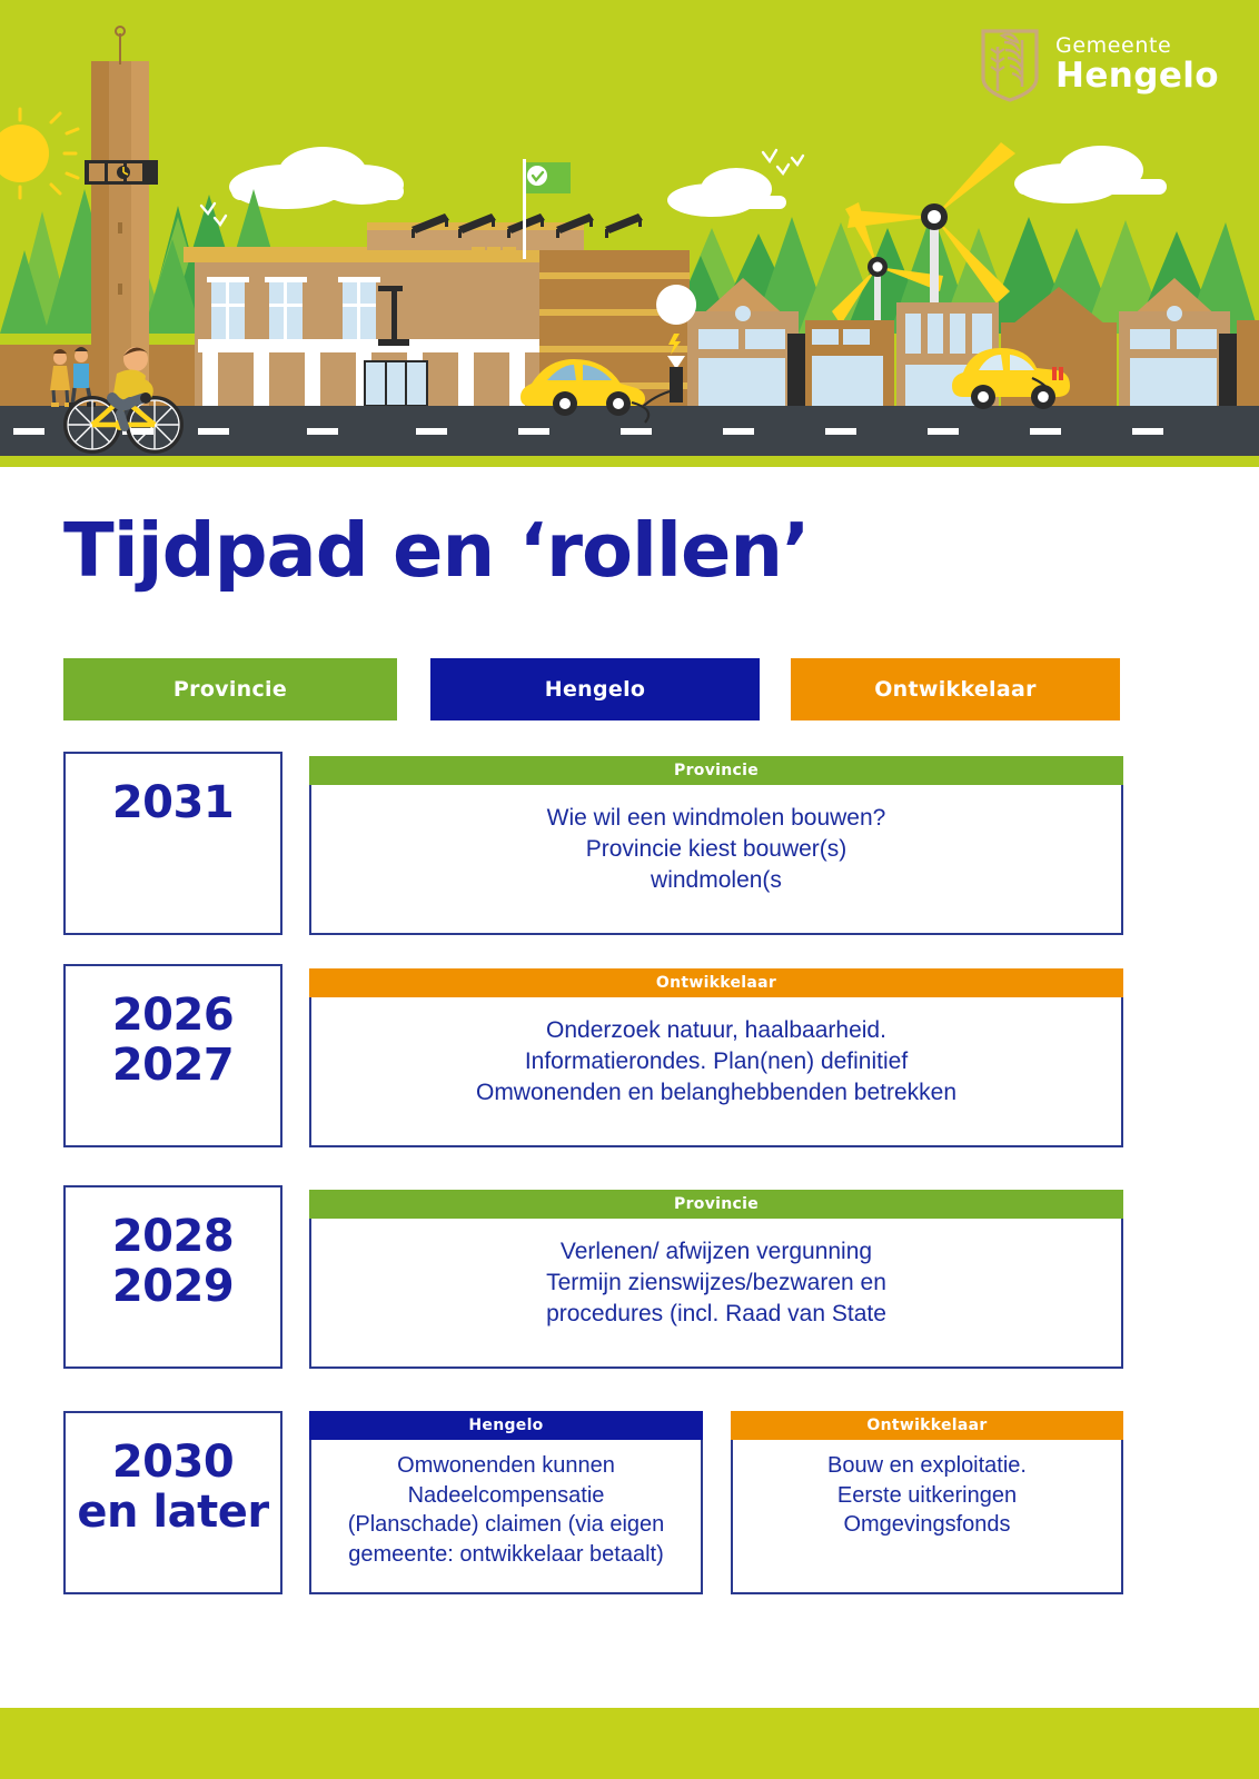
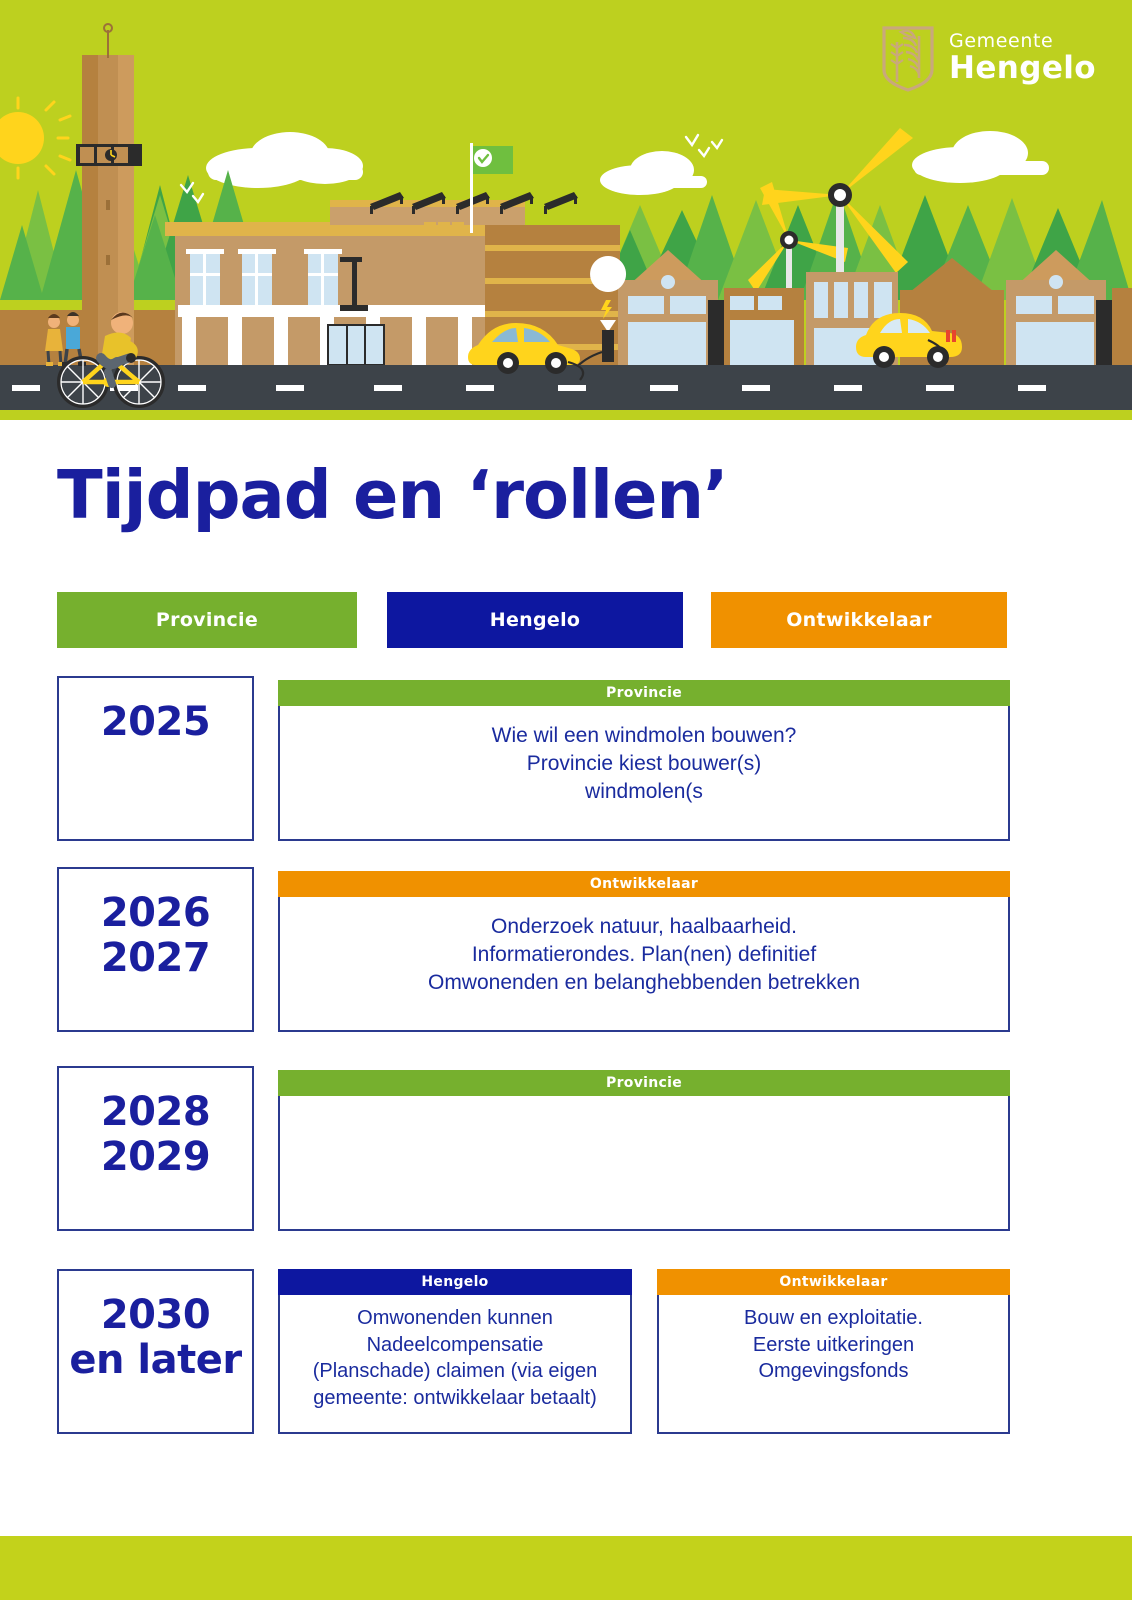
  Gemeente
  Hengelo
  Tijdpad en ‘rollen’
  Provincie
  Hengelo
  Ontwikkelaar
- 2031
+ 2025
  Provincie
  Wie wil een windmolen bouwen?
  Provincie kiest bouwer(s)
  windmolen(s
  2026
  2027
  Ontwikkelaar
  Onderzoek natuur, haalbaarheid.
  Informatierondes. Plan(nen) definitief
  Omwonenden en belanghebbenden betrekken
  2028
  2029
  Provincie
- Verlenen/ afwijzen vergunning
- Termijn zienswijzes/bezwaren en
- procedures (incl. Raad van State
  2030
  en later
  Hengelo
  Omwonenden kunnen
  Nadeelcompensatie
  (Planschade) claimen (via eigen
  gemeente: ontwikkelaar betaalt)
  Ontwikkelaar
  Bouw en exploitatie.
  Eerste uitkeringen
  Omgevingsfonds
